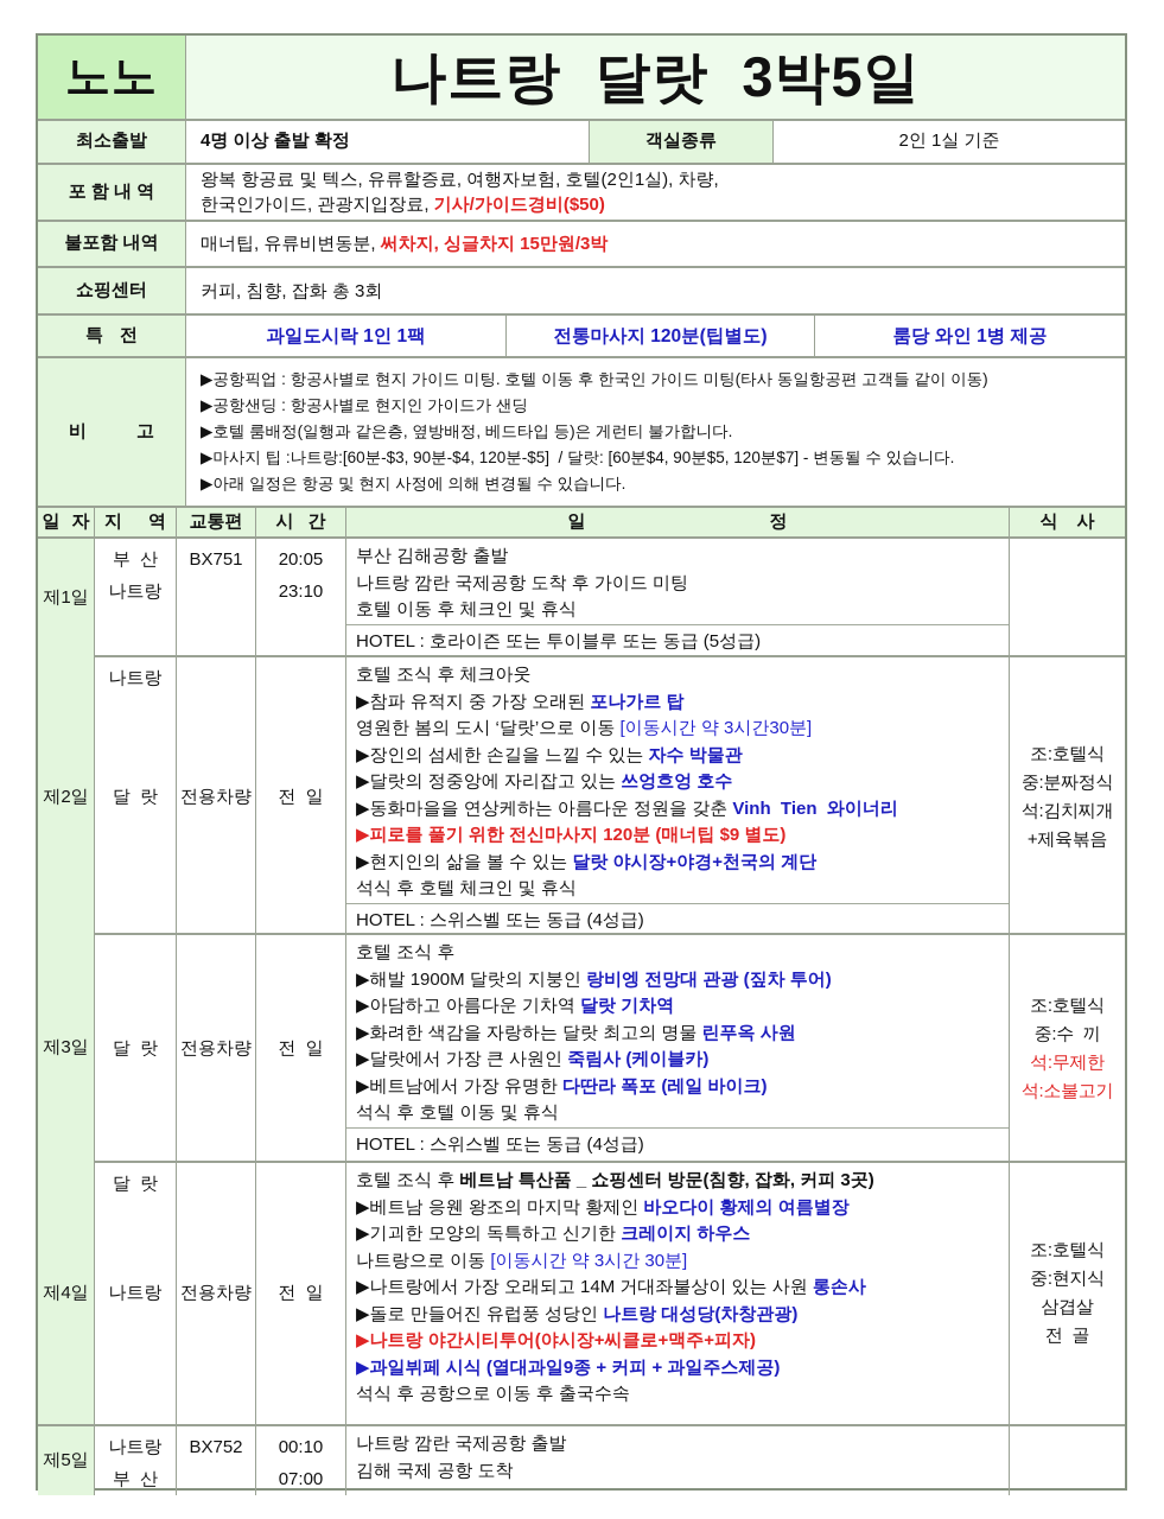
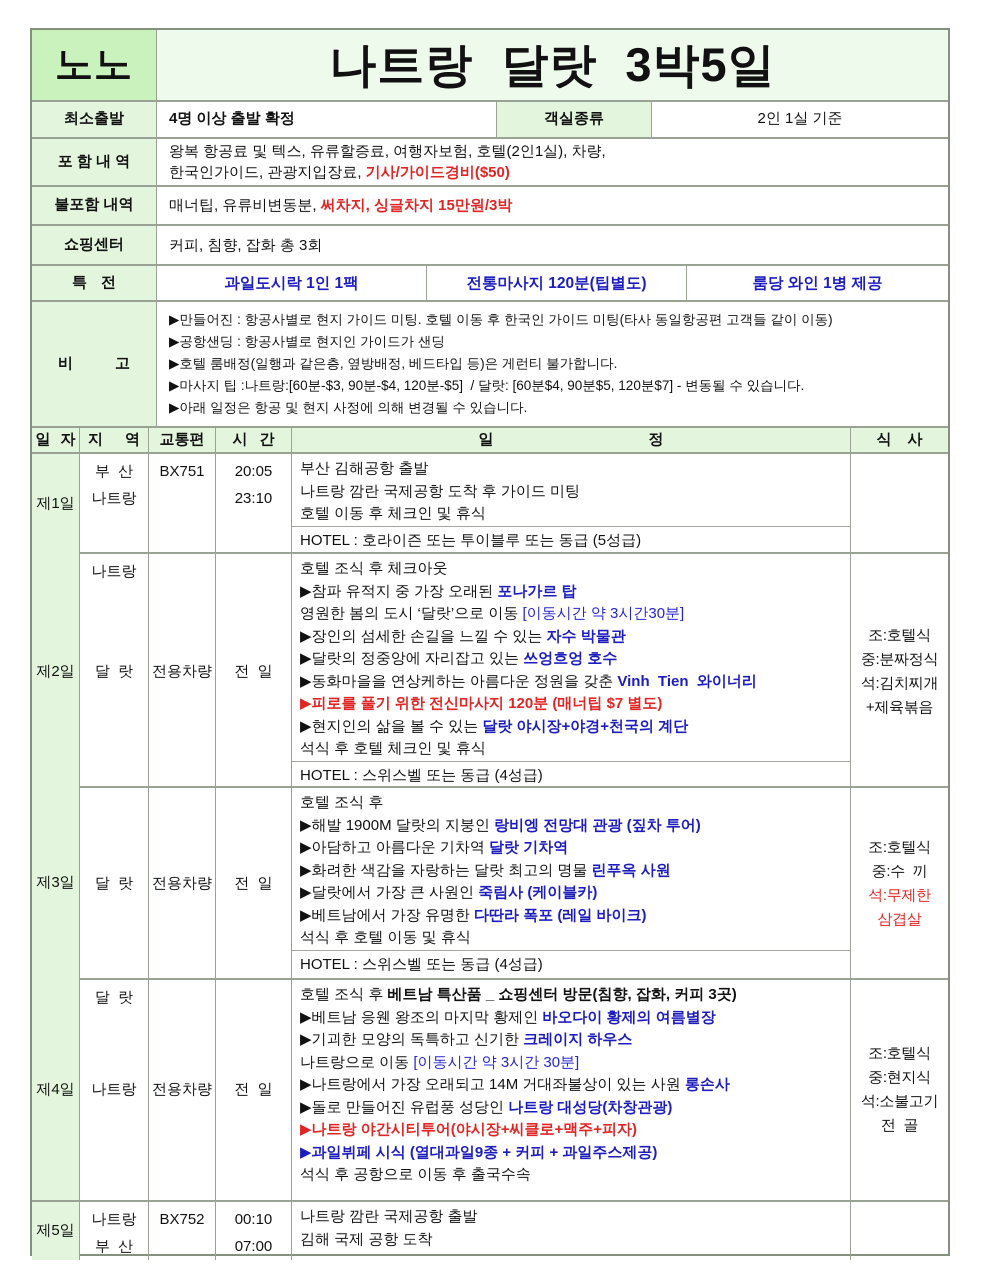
  노노
  나트랑 달랏 3박5일
  최소출발
  4명 이상 출발 확정
  객실종류
  2인 1실 기준
  포 함 내 역
  왕복 항공료 및 텍스, 유류할증료, 여행자보험, 호텔(2인1실), 차량,
  한국인가이드, 관광지입장료, 기사/가이드경비($50)
  불포함 내역
  매너팁, 유류비변동분, 써차지, 싱글차지 15만원/3박
  쇼핑센터
  커피, 침향, 잡화 총 3회
  특
  전
  과일도시락 1인 1팩
  전통마사지 120분(팁별도)
  룸당 와인 1병 제공
  비
  고
- ▶공항픽업 : 항공사별로 현지 가이드 미팅. 호텔 이동 후 한국인 가이드 미팅(타사 동일항공편 고객들 같이 이동)
+ ▶만들어진 : 항공사별로 현지 가이드 미팅. 호텔 이동 후 한국인 가이드 미팅(타사 동일항공편 고객들 같이 이동)
  ▶공항샌딩 : 항공사별로 현지인 가이드가 샌딩
  ▶호텔 룸배정(일행과 같은층, 옆방배정, 베드타입 등)은 게런티 불가합니다.
  ▶마사지 팁 :나트랑:[60분-$3, 90분-$4, 120분-$5] / 달랏: [60분$4, 90분$5, 120분$7] - 변동될 수 있습니다.
  ▶아래 일정은 항공 및 현지 사정에 의해 변경될 수 있습니다.
  일
  자
  지
  역
  교통편
  시
  간
  일
  정
  식
  사
  제1일
  부 산
  나트랑
  BX751
  20:05
  23:10
  부산 김해공항 출발
  나트랑 깜란 국제공항 도착 후 가이드 미팅
  호텔 이동 후 체크인 및 휴식
  HOTEL : 호라이즌 또는 투이블루 또는 동급 (5성급)
  제2일
  나트랑
  달 랏
  전용차량
  전 일
  호텔 조식 후 체크아웃
  ▶참파 유적지 중 가장 오래된 포나가르 탑
  영원한 봄의 도시 ‘달랏’으로 이동 [이동시간 약 3시간30분]
  ▶장인의 섬세한 손길을 느낄 수 있는 자수 박물관
  ▶달랏의 정중앙에 자리잡고 있는 쓰엉흐엉 호수
  ▶동화마을을 연상케하는 아름다운 정원을 갖춘 Vinh Tien 와이너리
- ▶피로를 풀기 위한 전신마사지 120분 (매너팁 $9 별도)
+ ▶피로를 풀기 위한 전신마사지 120분 (매너팁 $7 별도)
  ▶현지인의 삶을 볼 수 있는 달랏 야시장+야경+천국의 계단
  석식 후 호텔 체크인 및 휴식
  HOTEL : 스위스벨 또는 동급 (4성급)
  조:호텔식
  중:분짜정식
  석:김치찌개
  +제육볶음
  제3일
  달 랏
  전용차량
  전 일
  호텔 조식 후
  ▶해발 1900M 달랏의 지붕인 랑비엥 전망대 관광 (짚차 투어)
  ▶아담하고 아름다운 기차역 달랏 기차역
  ▶화려한 색감을 자랑하는 달랏 최고의 명물 린푸옥 사원
  ▶달랏에서 가장 큰 사원인 죽림사 (케이블카)
  ▶베트남에서 가장 유명한 다딴라 폭포 (레일 바이크)
  석식 후 호텔 이동 및 휴식
  HOTEL : 스위스벨 또는 동급 (4성급)
  조:호텔식
  중:수 끼
  석:무제한
- 석:소불고기
+ 삼겹살
  제4일
  달 랏
  나트랑
  전용차량
  전 일
  호텔 조식 후 베트남 특산품 _ 쇼핑센터 방문(침향, 잡화, 커피 3곳)
  ▶베트남 응웬 왕조의 마지막 황제인 바오다이 황제의 여름별장
  ▶기괴한 모양의 독특하고 신기한 크레이지 하우스
  나트랑으로 이동 [이동시간 약 3시간 30분]
  ▶나트랑에서 가장 오래되고 14M 거대좌불상이 있는 사원 롱손사
  ▶돌로 만들어진 유럽풍 성당인 나트랑 대성당(차창관광)
  ▶나트랑 야간시티투어(야시장+씨클로+맥주+피자)
  ▶과일뷔페 시식 (열대과일9종 + 커피 + 과일주스제공)
  석식 후 공항으로 이동 후 출국수속
  조:호텔식
  중:현지식
- 삼겹살
+ 석:소불고기
  전 골
  제5일
  나트랑
  부 산
  BX752
  00:10
  07:00
  나트랑 깜란 국제공항 출발
  김해 국제 공항 도착
